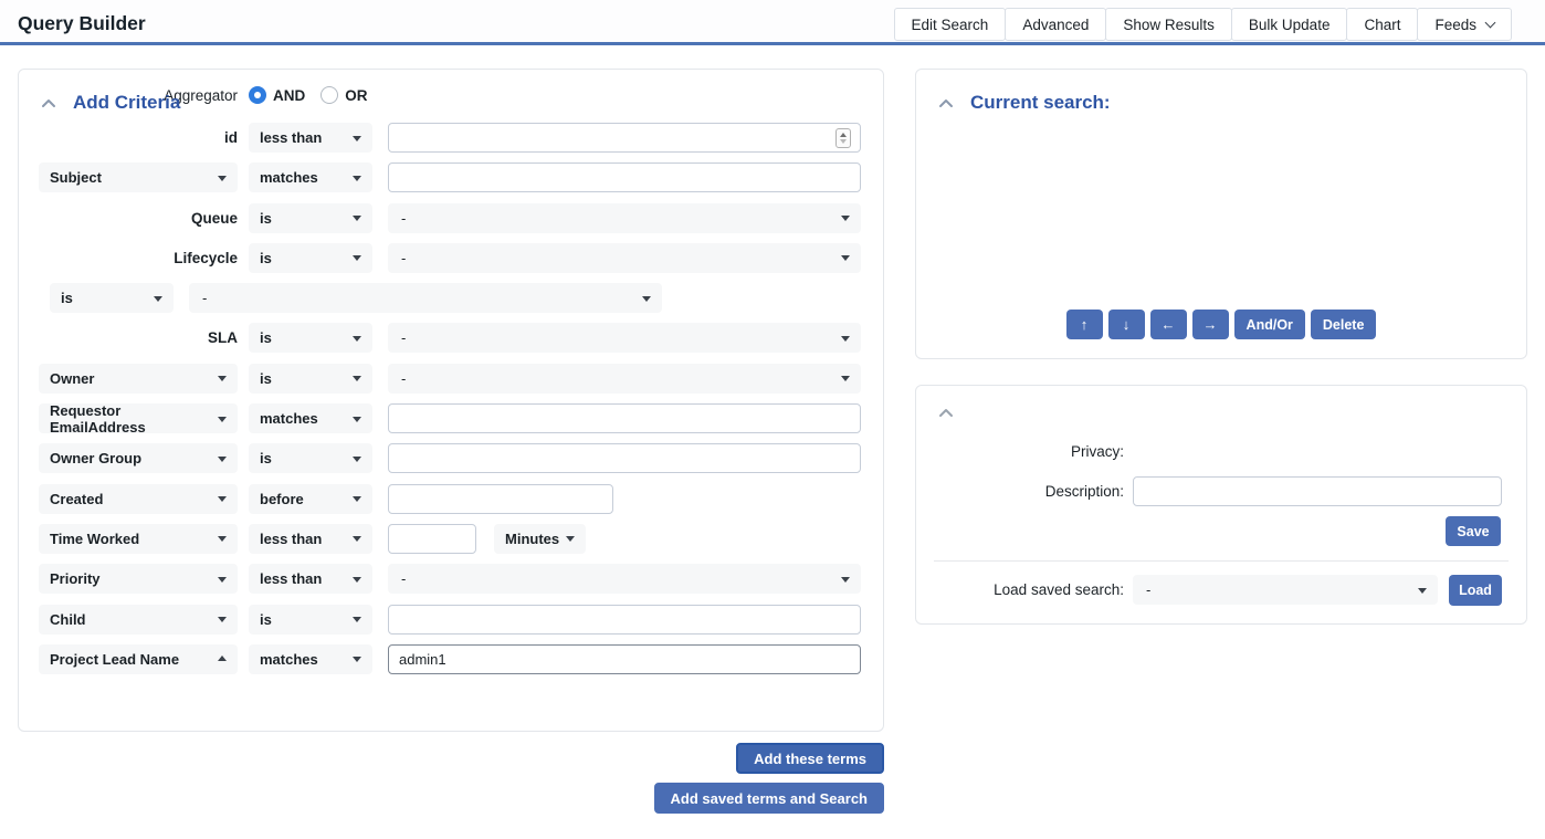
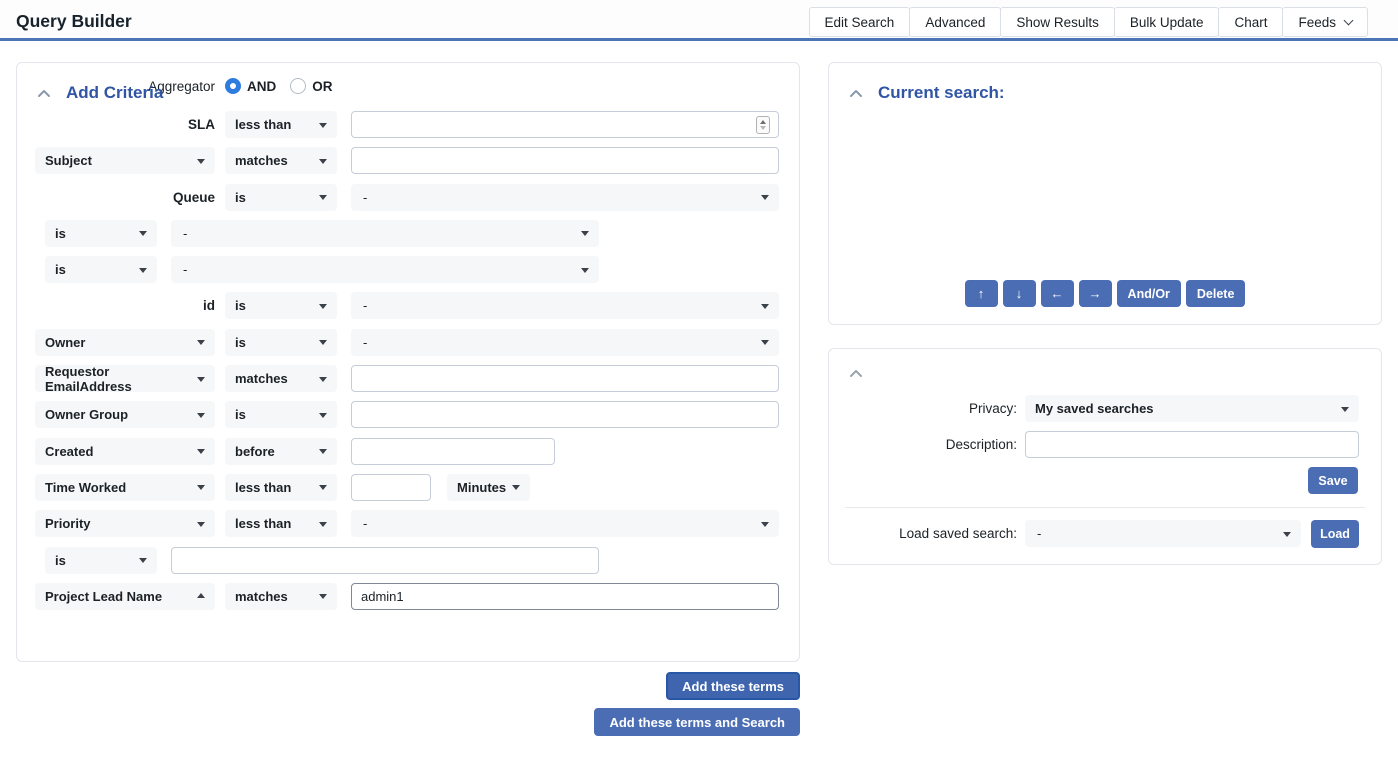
  Query Builder
  Edit Search
  Advanced
  Show Results
  Bulk Update
  Chart
  Feeds
  Add Criteria
- id
+ SLA
  less than
  Subject
  matches
  Queue
  is
  -
- Lifecycle
  is
  -
  is
  -
- SLA
+ id
  is
  -
  Owner
  is
  -
  Requestor EmailAddress
  matches
  Owner Group
  is
  Created
  before
  Time Worked
  less than
  Minutes
  Priority
  less than
  -
- Child
  is
  Project Lead Name
  matches
  admin1
  Aggregator
  AND
  OR
  Current search:
  ↑
  ↓
  ←
  →
  And/Or
  Delete
  Privacy:
+ My saved searches
  Description:
  Save
  Load saved search:
  -
  Load
  Add these terms
- Add saved terms and Search
+ Add these terms and Search
